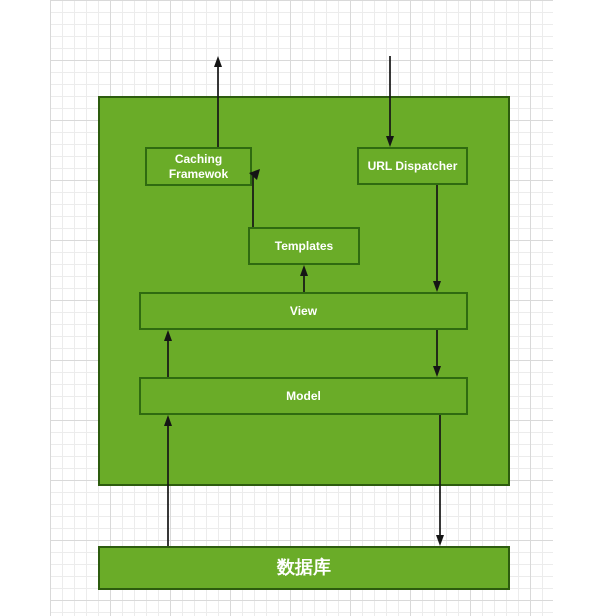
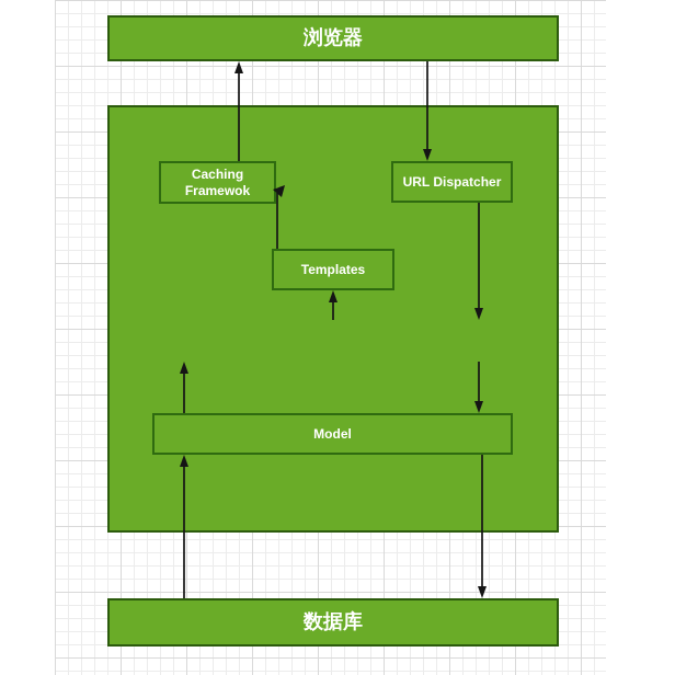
+ 浏览器
  Caching
  Framewok
  URL Dispatcher
  Templates
- View
  Model
  数据库
